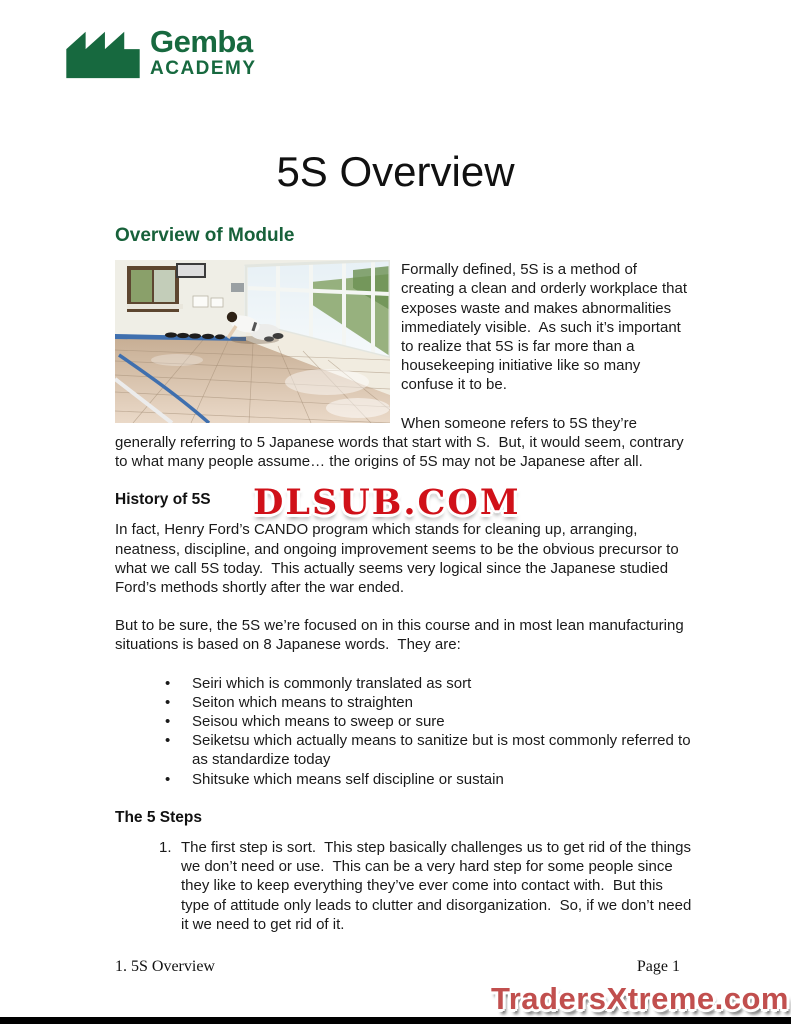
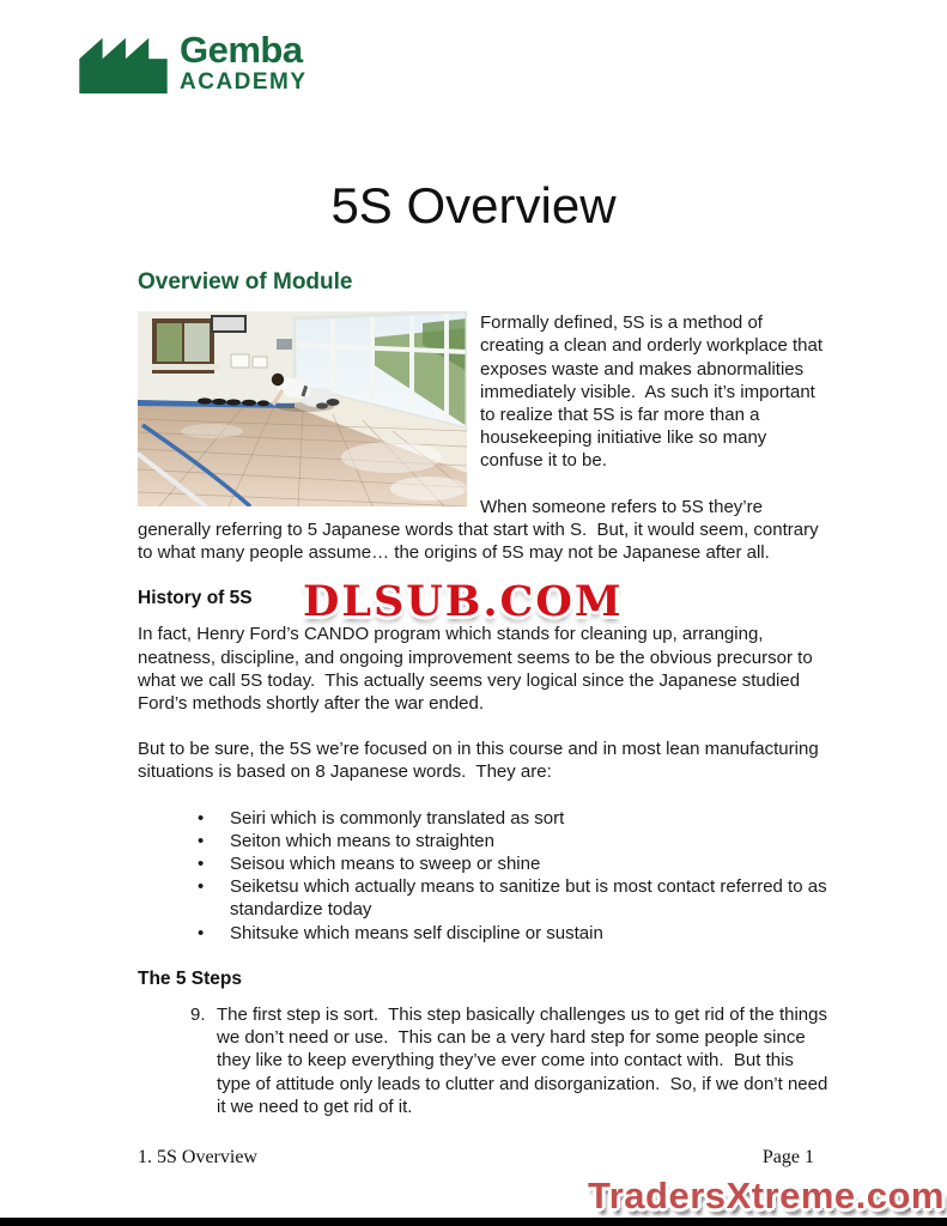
  Gemba
  ACADEMY
  5S Overview
  Overview of Module
  Formally defined, 5S is a method of creating a clean and orderly workplace that exposes waste and makes abnormalities immediately visible. As such it’s important to realize that 5S is far more than a housekeeping initiative like so many confuse it to be.
  When someone refers to 5S they’re generally referring to 5 Japanese words that start with S. But, it would seem, contrary to what many people assume… the origins of 5S may not be Japanese after all.
  History of 5S
  In fact, Henry Ford’s CANDO program which stands for cleaning up, arranging, neatness, discipline, and ongoing improvement seems to be the obvious precursor to what we call 5S today. This actually seems very logical since the Japanese studied Ford’s methods shortly after the war ended.
  But to be sure, the 5S we’re focused on in this course and in most lean manufacturing situations is based on 8 Japanese words. They are:
  Seiri which is commonly translated as sort
  Seiton which means to straighten
- Seisou which means to sweep or sure
+ Seisou which means to sweep or shine
- Seiketsu which actually means to sanitize but is most commonly referred to as standardize today
+ Seiketsu which actually means to sanitize but is most contact referred to as standardize today
  Shitsuke which means self discipline or sustain
  The 5 Steps
- 1.
+ 9.
  The first step is sort. This step basically challenges us to get rid of the things we don’t need or use. This can be a very hard step for some people since they like to keep everything they’ve ever come into contact with. But this type of attitude only leads to clutter and disorganization. So, if we don’t need it we need to get rid of it.
  DLSUB.COM
  1. 5S Overview
  Page 1
  TradersXtreme.com
